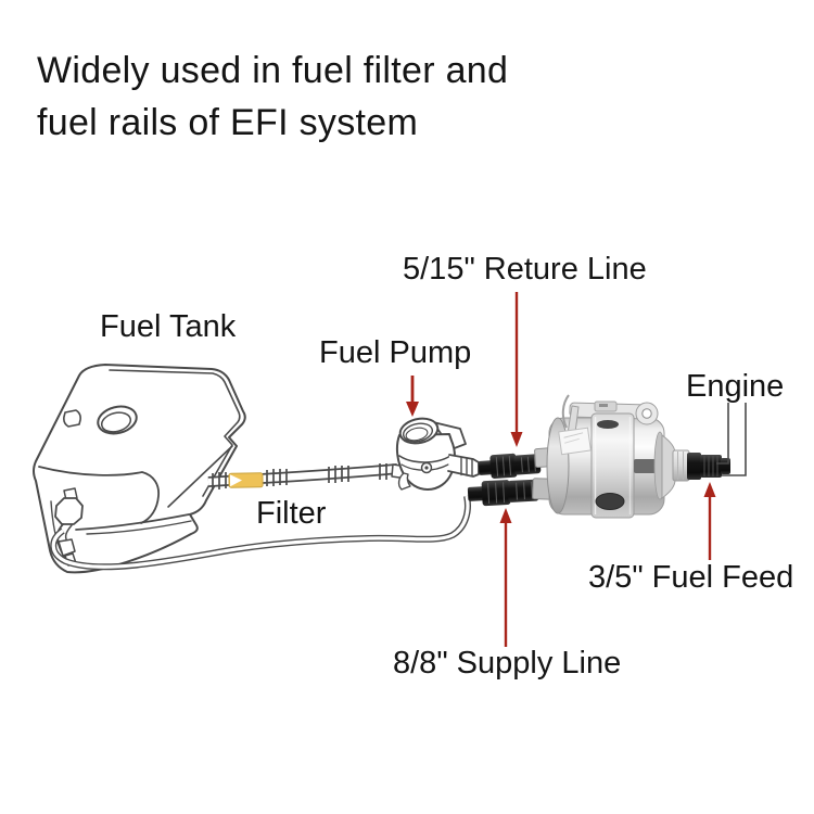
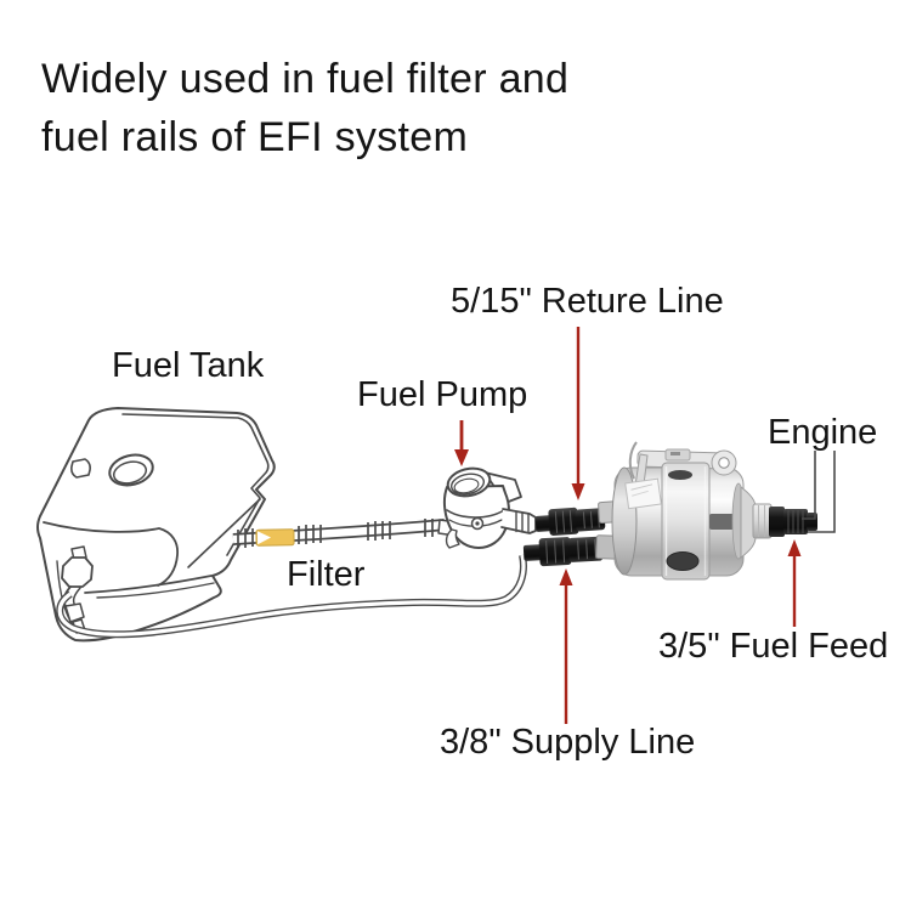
  Widely used in fuel filter and
  fuel rails of EFI system
  Fuel Tank
  Fuel Pump
  5/15" Reture Line
  Engine
  Filter
  3/5" Fuel Feed
- 8/8" Supply Line
+ 3/8" Supply Line
